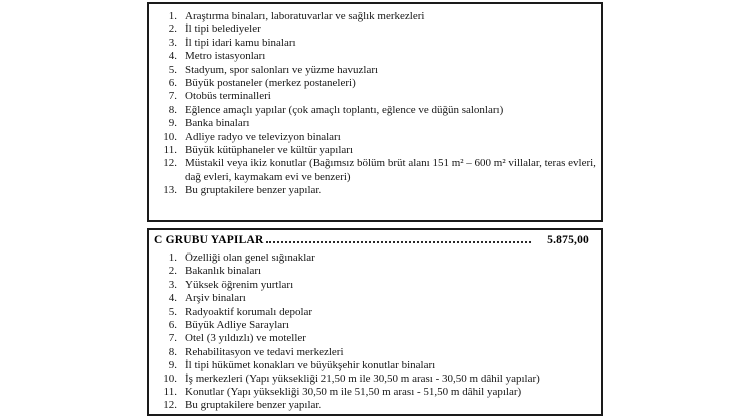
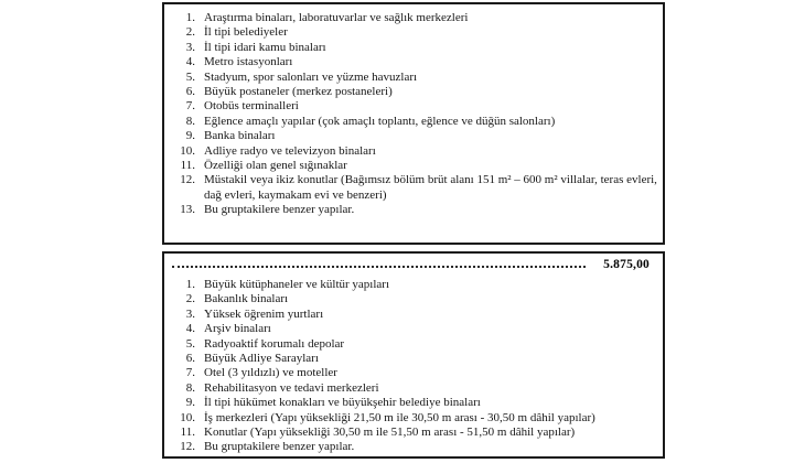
  1.
  Araştırma binaları, laboratuvarlar ve sağlık merkezleri
  2.
  İl tipi belediyeler
  3.
  İl tipi idari kamu binaları
  4.
  Metro istasyonları
  5.
  Stadyum, spor salonları ve yüzme havuzları
  6.
  Büyük postaneler (merkez postaneleri)
  7.
  Otobüs terminalleri
  8.
  Eğlence amaçlı yapılar (çok amaçlı toplantı, eğlence ve düğün salonları)
  9.
  Banka binaları
  10.
  Adliye radyo ve televizyon binaları
  11.
- Büyük kütüphaneler ve kültür yapıları
+ Özelliği olan genel sığınaklar
  12.
  Müstakil veya ikiz konutlar (Bağımsız bölüm brüt alanı 151 m² – 600 m² villalar, teras evleri, dağ evleri, kaymakam evi ve benzeri)
  13.
  Bu gruptakilere benzer yapılar.
- C GRUBU YAPILAR
  5.875,00
  1.
- Özelliği olan genel sığınaklar
+ Büyük kütüphaneler ve kültür yapıları
  2.
  Bakanlık binaları
  3.
  Yüksek öğrenim yurtları
  4.
  Arşiv binaları
  5.
  Radyoaktif korumalı depolar
  6.
  Büyük Adliye Sarayları
  7.
  Otel (3 yıldızlı) ve moteller
  8.
  Rehabilitasyon ve tedavi merkezleri
  9.
- İl tipi hükümet konakları ve büyükşehir konutlar binaları
+ İl tipi hükümet konakları ve büyükşehir belediye binaları
  10.
  İş merkezleri (Yapı yüksekliği 21,50 m ile 30,50 m arası - 30,50 m dâhil yapılar)
  11.
  Konutlar (Yapı yüksekliği 30,50 m ile 51,50 m arası - 51,50 m dâhil yapılar)
  12.
  Bu gruptakilere benzer yapılar.
